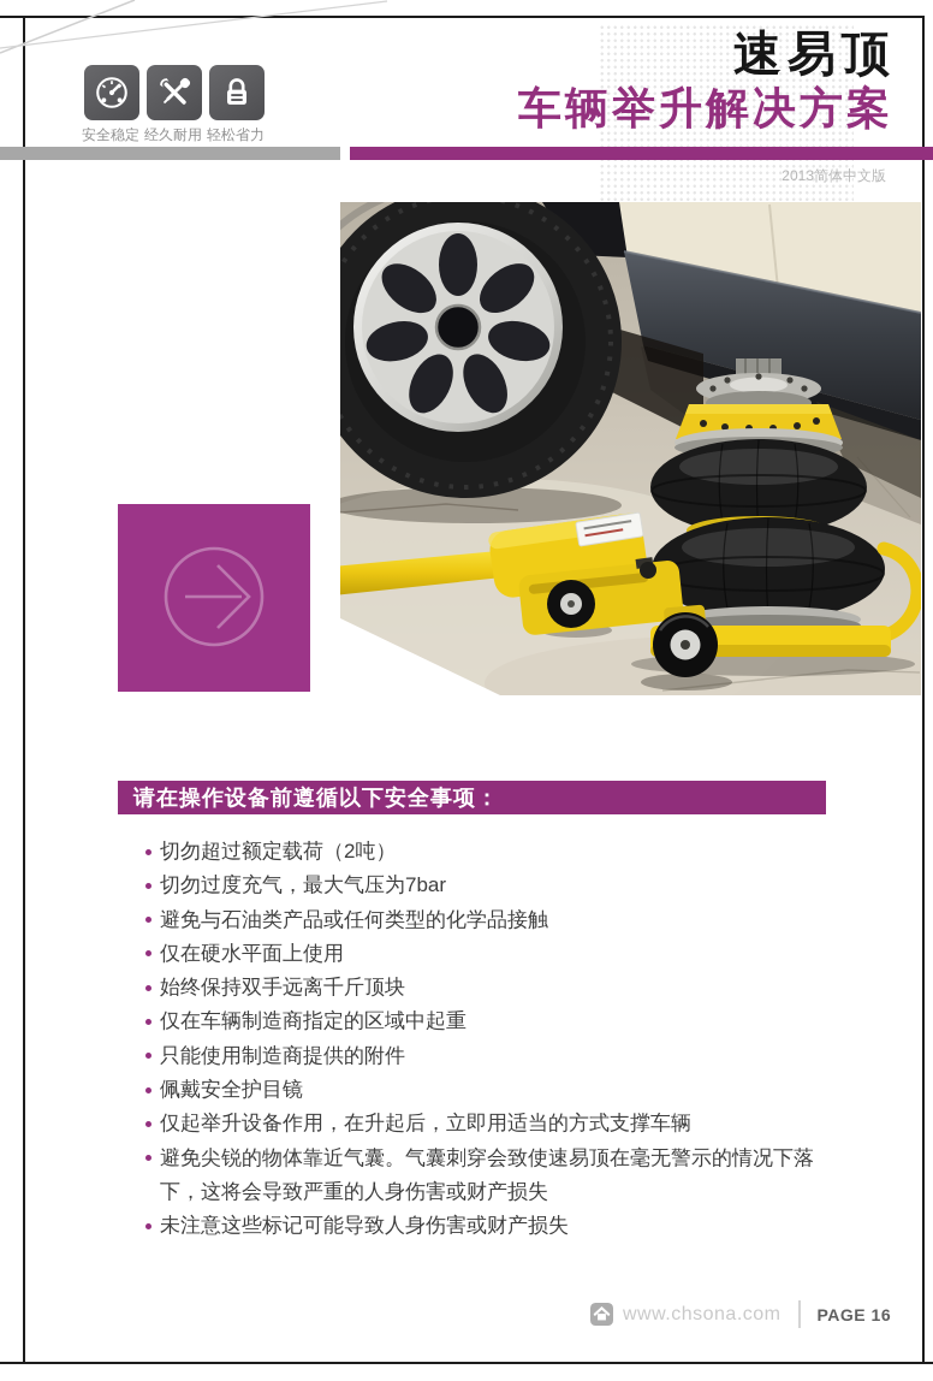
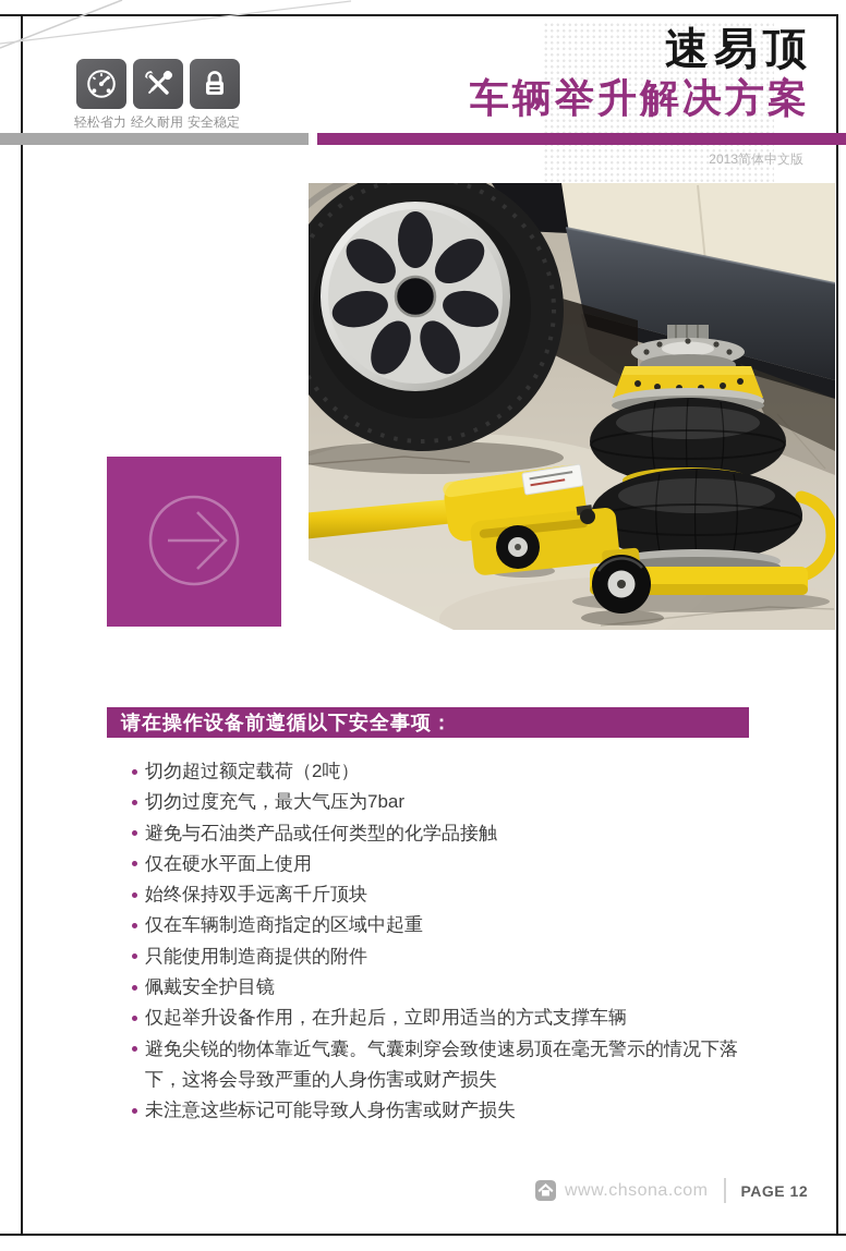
- 安全稳定
+ 轻松省力
  经久耐用
- 轻松省力
+ 安全稳定
  速易顶
  车辆举升解决方案
  2013简体中文版
  请在操作设备前遵循以下安全事项：
  切勿超过额定载荷（2吨）
  切勿过度充气，最大气压为7bar
  避免与石油类产品或任何类型的化学品接触
  仅在硬水平面上使用
  始终保持双手远离千斤顶块
  仅在车辆制造商指定的区域中起重
  只能使用制造商提供的附件
  佩戴安全护目镜
  仅起举升设备作用，在升起后，立即用适当的方式支撑车辆
  避免尖锐的物体靠近气囊。气囊刺穿会致使速易顶在毫无警示的情况下落下，这将会导致严重的人身伤害或财产损失
  未注意这些标记可能导致人身伤害或财产损失
  www.chsona.com
- PAGE 16
+ PAGE 12
